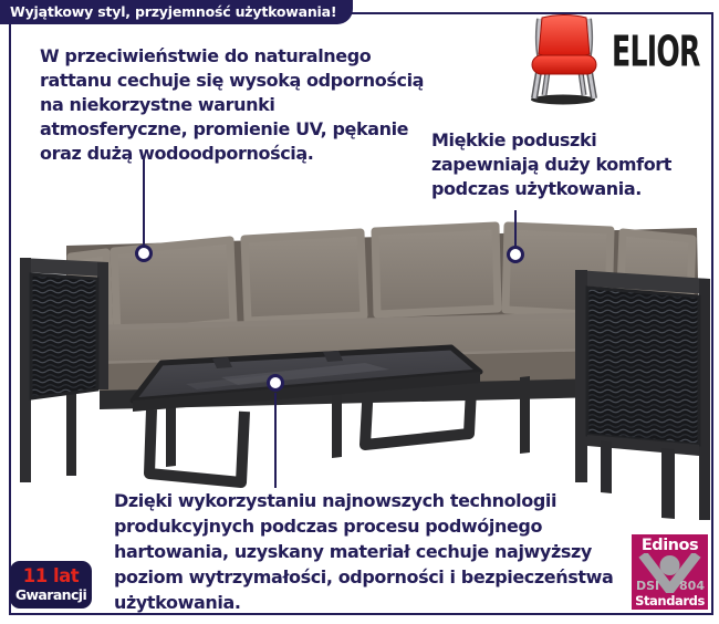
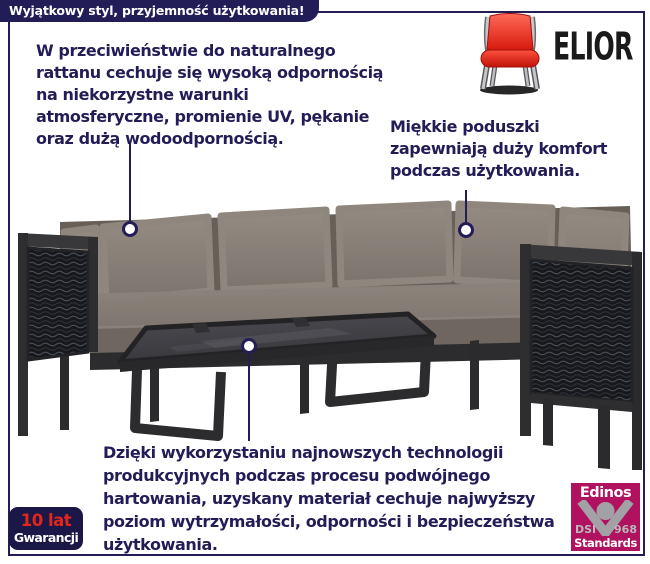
  Wyjątkowy styl, przyjemność użytkowania!
  W przeciwieństwie do naturalnego
  rattanu cechuje się wysoką odpornością
  na niekorzystne warunki
  atmosferyczne, promienie UV, pękanie
  oraz dużą wodoodpornością.
  Miękkie poduszki
  zapewniają duży komfort
  podczas użytkowania.
  Dzięki wykorzystaniu najnowszych technologii
  produkcyjnych podczas procesu podwójnego
  hartowania, uzyskany materiał cechuje najwyższy
  poziom wytrzymałości, odporności i bezpieczeństwa
  użytkowania.
  ELIOR
- 11 lat
+ 10 lat
  Gwarancji
  Edinos
  DSI
- 804
+ 968
  Standards
